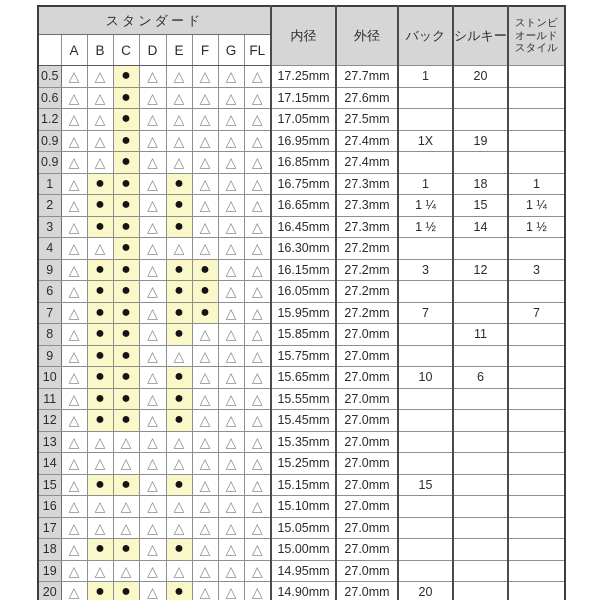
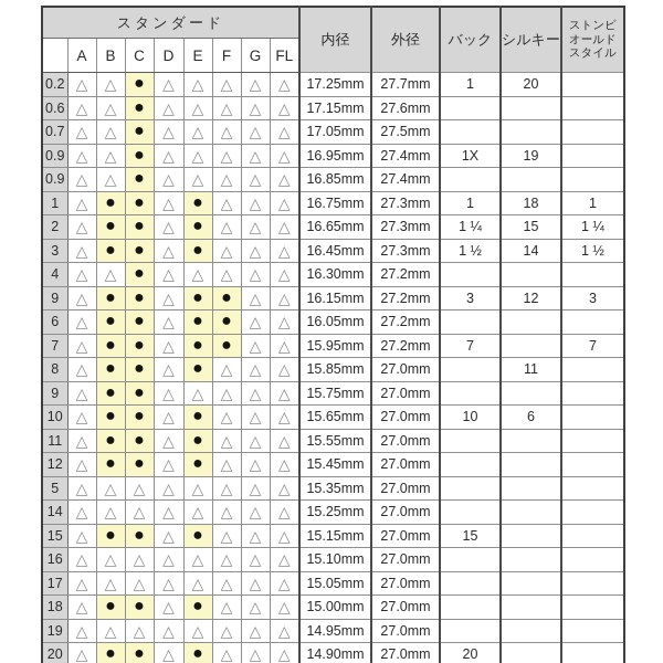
  スタンダード	内径	外径	バック	シルキー	ストンビ オールド スタイル
  	A	B	C	D	E	F	G	FL
- 0.5	△	△	●	△	△	△	△	△	17.25mm	27.7mm	1	20
+ 0.2	△	△	●	△	△	△	△	△	17.25mm	27.7mm	1	20
  0.6	△	△	●	△	△	△	△	△	17.15mm	27.6mm
- 1.2	△	△	●	△	△	△	△	△	17.05mm	27.5mm
+ 0.7	△	△	●	△	△	△	△	△	17.05mm	27.5mm
  0.9	△	△	●	△	△	△	△	△	16.95mm	27.4mm	1X	19
  0.9	△	△	●	△	△	△	△	△	16.85mm	27.4mm
  1	△	●	●	△	●	△	△	△	16.75mm	27.3mm	1	18	1
  2	△	●	●	△	●	△	△	△	16.65mm	27.3mm	1 ¼	15	1 ¼
  3	△	●	●	△	●	△	△	△	16.45mm	27.3mm	1 ½	14	1 ½
  4	△	△	●	△	△	△	△	△	16.30mm	27.2mm
  9	△	●	●	△	●	●	△	△	16.15mm	27.2mm	3	12	3
  6	△	●	●	△	●	●	△	△	16.05mm	27.2mm
  7	△	●	●	△	●	●	△	△	15.95mm	27.2mm	7		7
  8	△	●	●	△	●	△	△	△	15.85mm	27.0mm		11
  9	△	●	●	△	△	△	△	△	15.75mm	27.0mm
  10	△	●	●	△	●	△	△	△	15.65mm	27.0mm	10	6
  11	△	●	●	△	●	△	△	△	15.55mm	27.0mm
  12	△	●	●	△	●	△	△	△	15.45mm	27.0mm
- 13	△	△	△	△	△	△	△	△	15.35mm	27.0mm
+ 5	△	△	△	△	△	△	△	△	15.35mm	27.0mm
  14	△	△	△	△	△	△	△	△	15.25mm	27.0mm
  15	△	●	●	△	●	△	△	△	15.15mm	27.0mm	15
  16	△	△	△	△	△	△	△	△	15.10mm	27.0mm
  17	△	△	△	△	△	△	△	△	15.05mm	27.0mm
  18	△	●	●	△	●	△	△	△	15.00mm	27.0mm
  19	△	△	△	△	△	△	△	△	14.95mm	27.0mm
  20	△	●	●	△	●	△	△	△	14.90mm	27.0mm	20
